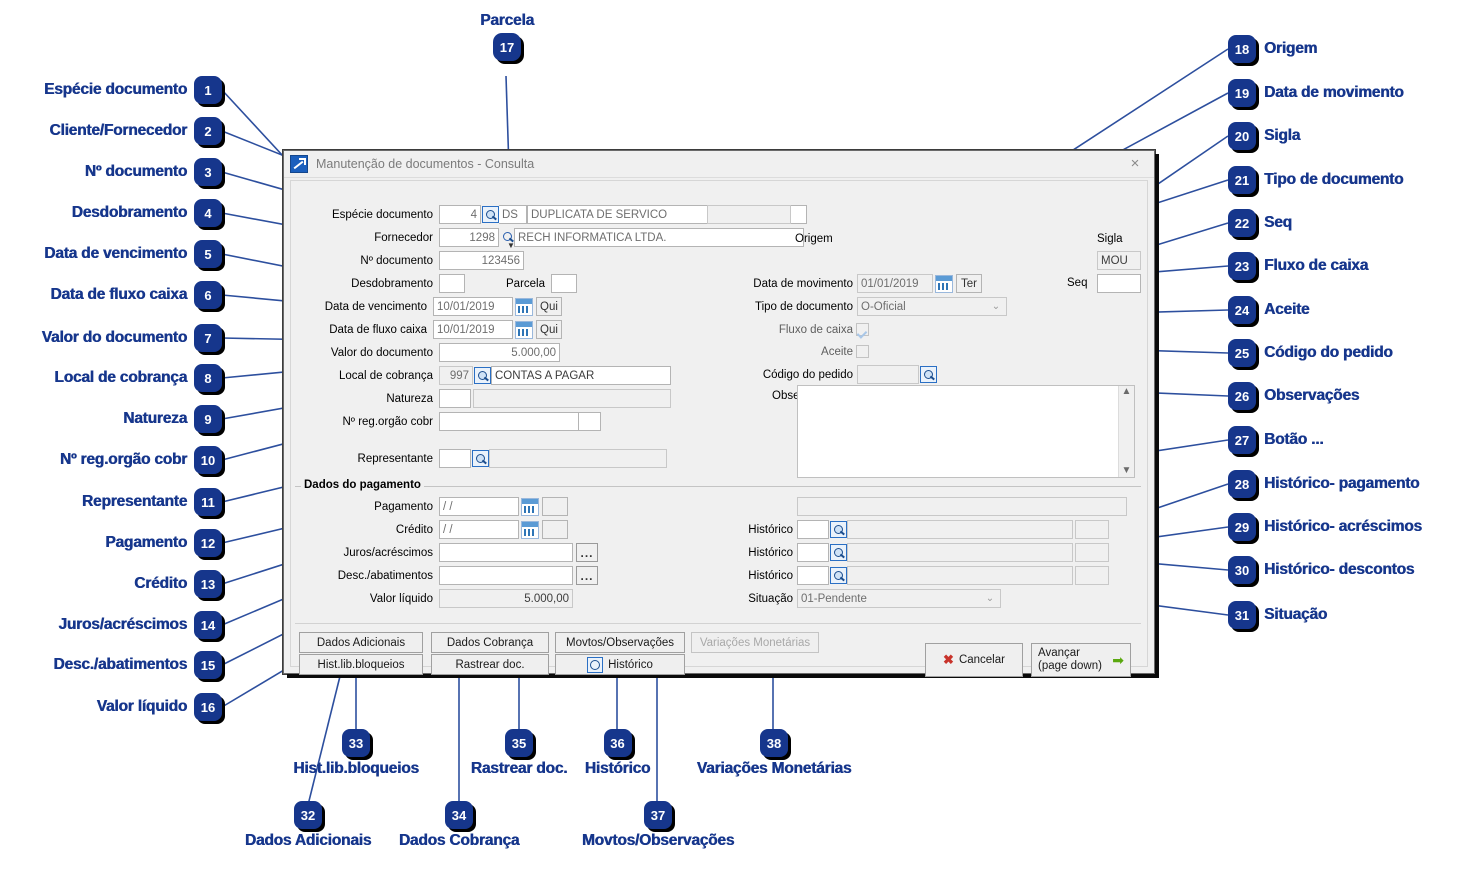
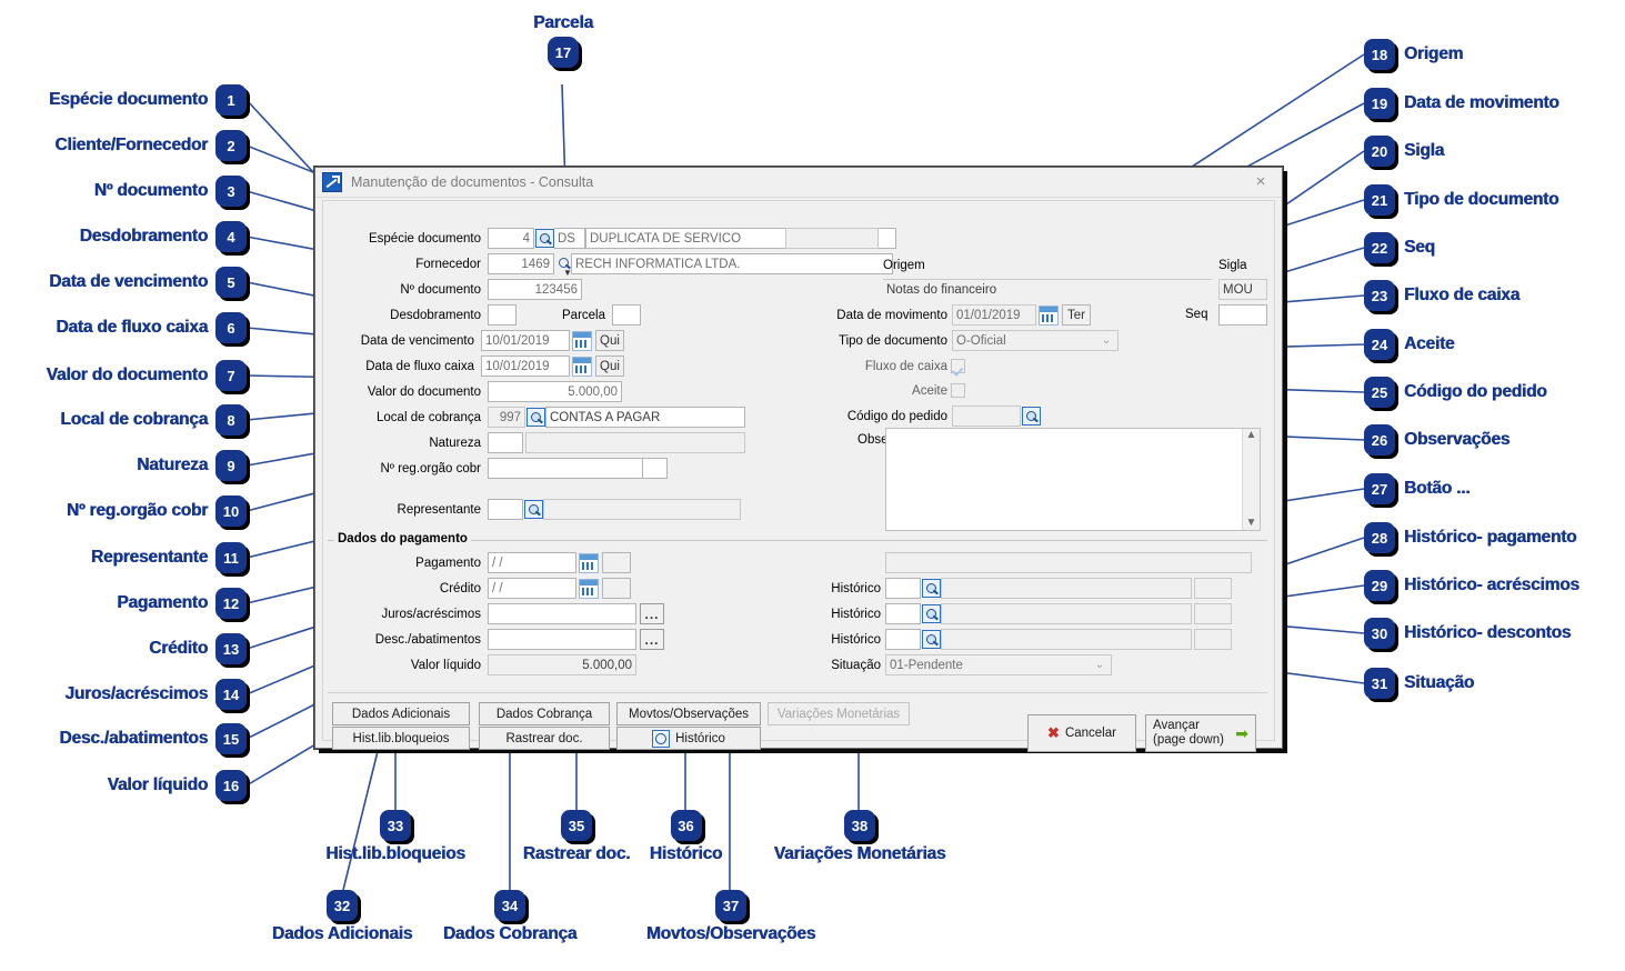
  Manutenção de documentos - Consulta
  ×
  Espécie documento
  4
  DS
  DUPLICATA DE SERVICO
  Fornecedor
- 1298
+ 1469
  ▼
  RECH INFORMATICA LTDA.
  Nº documento
  123456
  Desdobramento
  Parcela
  Data de vencimento
  10/01/2019
  Qui
  Data de fluxo caixa
  10/01/2019
  Qui
  Valor do documento
  5.000,00
  Local de cobrança
  997
  CONTAS A PAGAR
  Natureza
  Nº reg.orgão cobr
  Representante
  Origem
  Sigla
+ Notas do financeiro
  MOU
  Data de movimento
  01/01/2019
  Ter
  Seq
  Tipo de documento
  O-Oficial
  ⌄
  Fluxo de caixa
  Aceite
  Código do pedido
  ▲
  ▼
  Dados do pagamento
  Pagamento
  / /
  Crédito
  / /
  Juros/acréscimos
  ...
  Desc./abatimentos
  ...
  Valor líquido
  5.000,00
  Histórico
  Histórico
  Histórico
  Situação
  01-Pendente
  ⌄
  Dados Adicionais
  Dados Cobrança
  Movtos/Observações
  Variações Monetárias
  Hist.lib.bloqueios
  Rastrear doc.
  Histórico
  ✖
  Cancelar
  Avançar
  (page down)
  ➡
  Espécie documento
  1
  Cliente/Fornecedor
  2
  Nº documento
  3
  Desdobramento
  4
  Data de vencimento
  5
  Data de fluxo caixa
  6
  Valor do documento
  7
  Local de cobrança
  8
  Natureza
  9
  Nº reg.orgão cobr
  10
  Representante
  11
  Pagamento
  12
  Crédito
  13
  Juros/acréscimos
  14
  Desc./abatimentos
  15
  Valor líquido
  16
  Parcela
  17
  18
  Origem
  19
  Data de movimento
  20
  Sigla
  21
  Tipo de documento
  22
  Seq
  23
  Fluxo de caixa
  24
  Aceite
  25
  Código do pedido
  26
  Observações
  27
  Botão ...
  28
  Histórico- pagamento
  29
  Histórico- acréscimos
  30
  Histórico- descontos
  31
  Situação
  33
  Hist.lib.bloqueios
  35
  Rastrear doc.
  36
  Histórico
  38
  Variações Monetárias
  32
  Dados Adicionais
  34
  Dados Cobrança
  37
  Movtos/Observações
